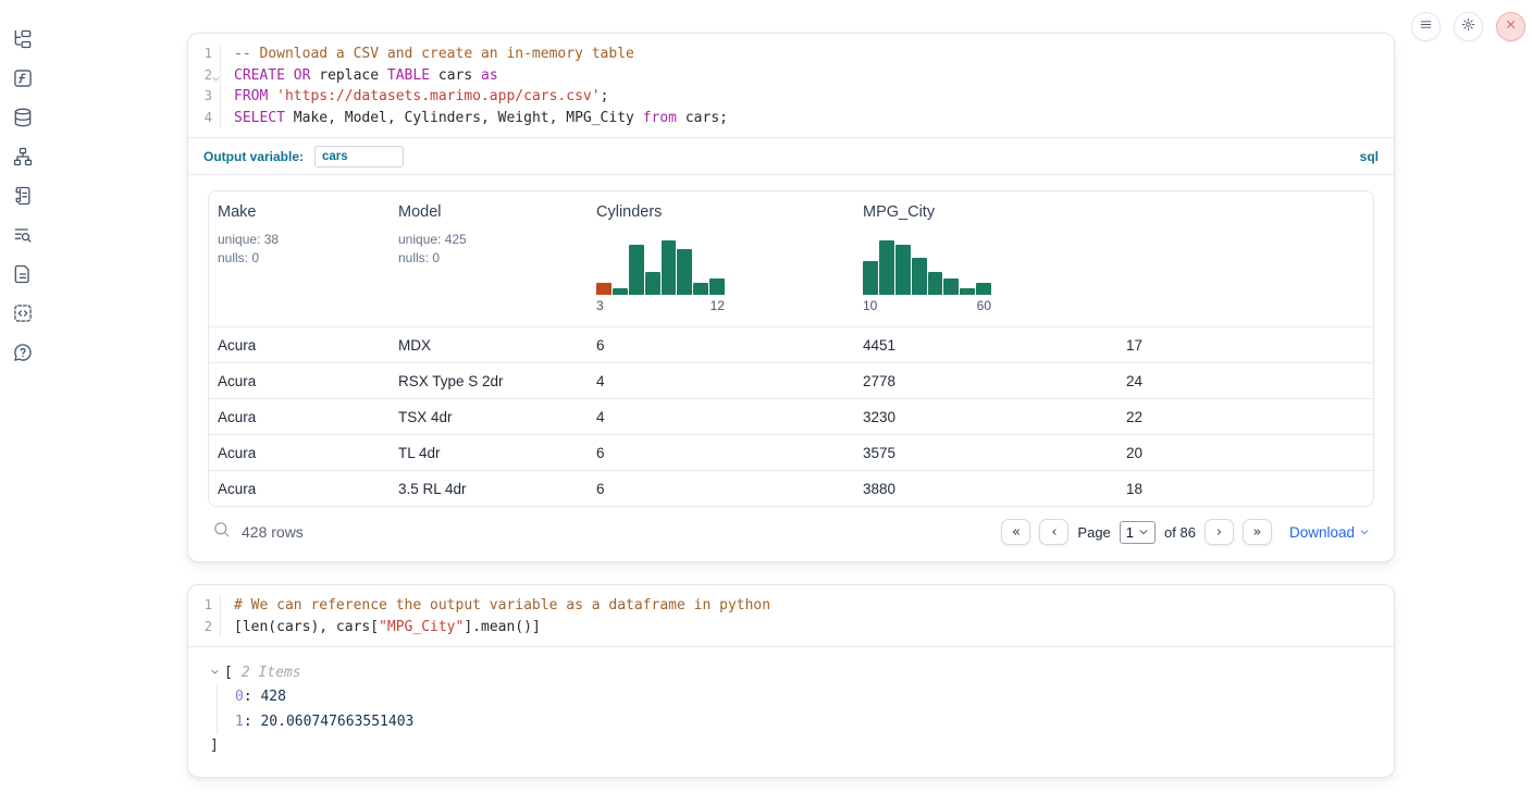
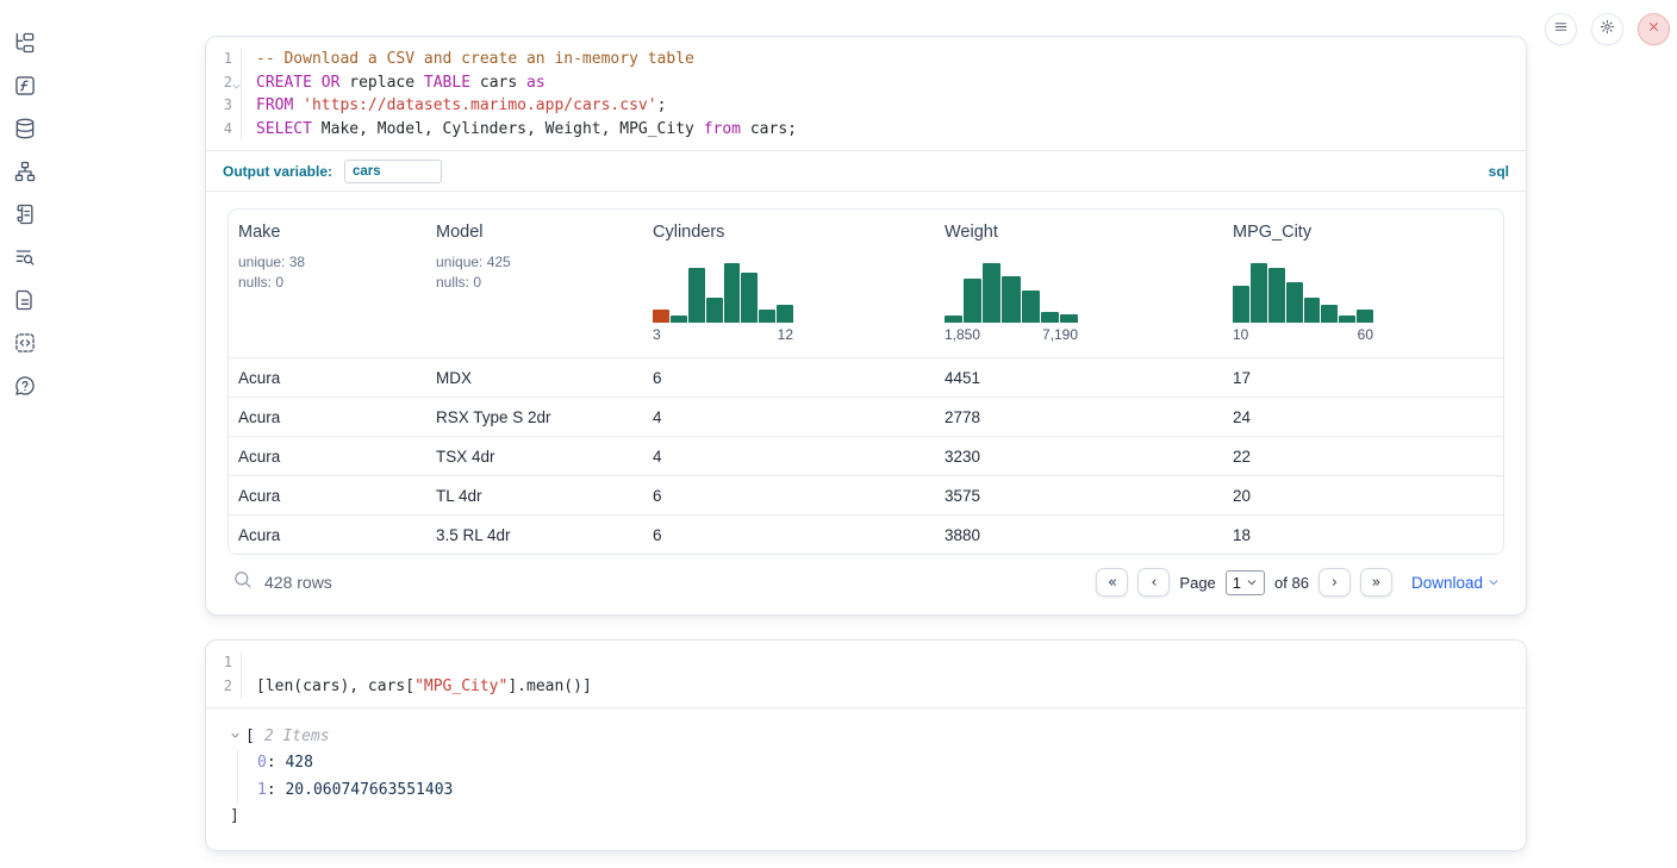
  1
  -- Download a CSV and create an in-memory table
  2
  CREATE OR replace TABLE cars as
  3
  FROM 'https://datasets.marimo.app/cars.csv';
  4
  SELECT Make, Model, Cylinders, Weight, MPG_City from cars;
  Output variable:
  cars
  sql
  Make
  unique: 38
  nulls: 0
  Model
  unique: 425
  nulls: 0
  Cylinders
  3
  12
+ Weight
+ 1,850
+ 7,190
  MPG_City
  10
  60
  Acura
  MDX
  6
  4451
  17
  Acura
  RSX Type S 2dr
  4
  2778
  24
  Acura
  TSX 4dr
  4
  3230
  22
  Acura
  TL 4dr
  6
  3575
  20
  Acura
  3.5 RL 4dr
  6
  3880
  18
  428 rows
  «
  ‹
  Page
  1
  of 86
  ›
  »
  Download
  1
- # We can reference the output variable as a dataframe in python
  2
  [len(cars), cars["MPG_City"].mean()]
  [
  2 Items
  0: 428
  1: 20.060747663551403
  ]
